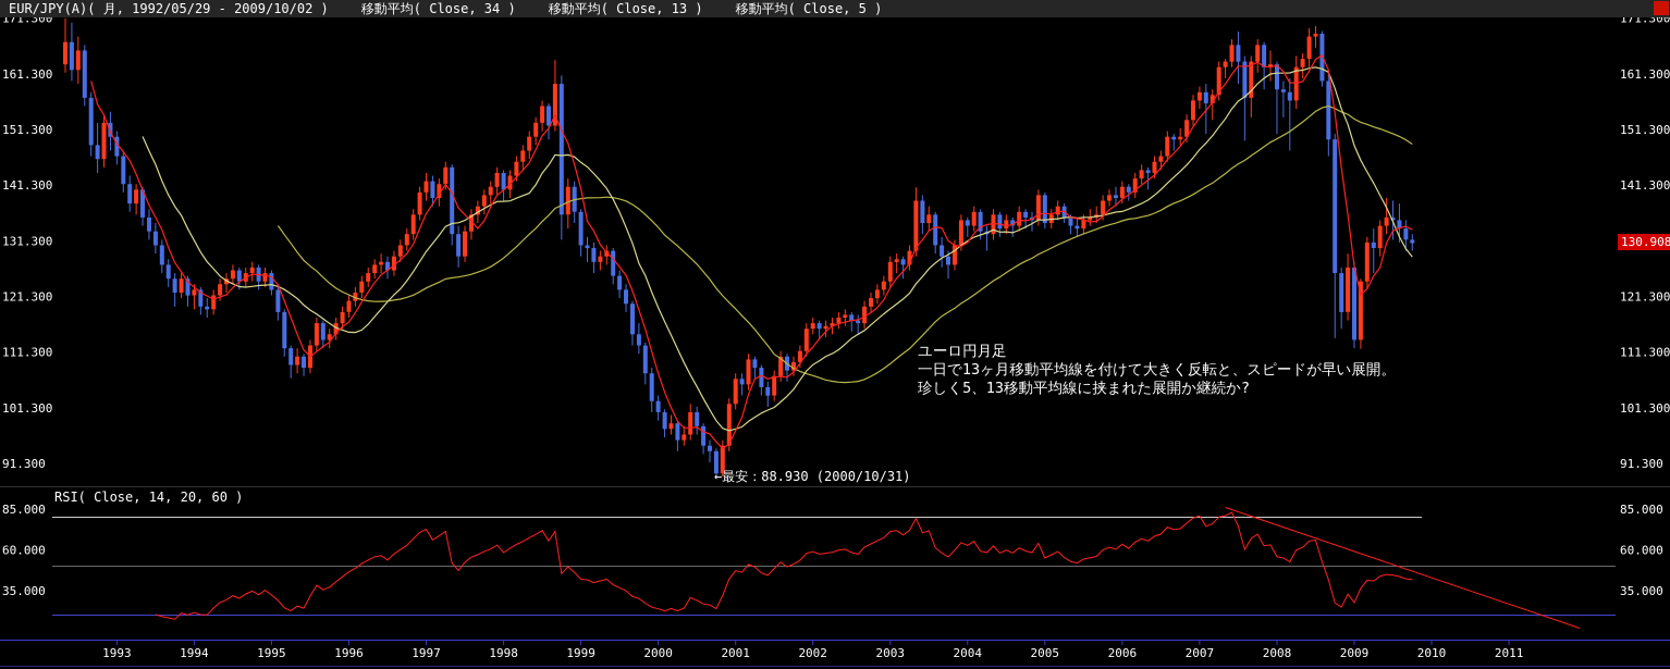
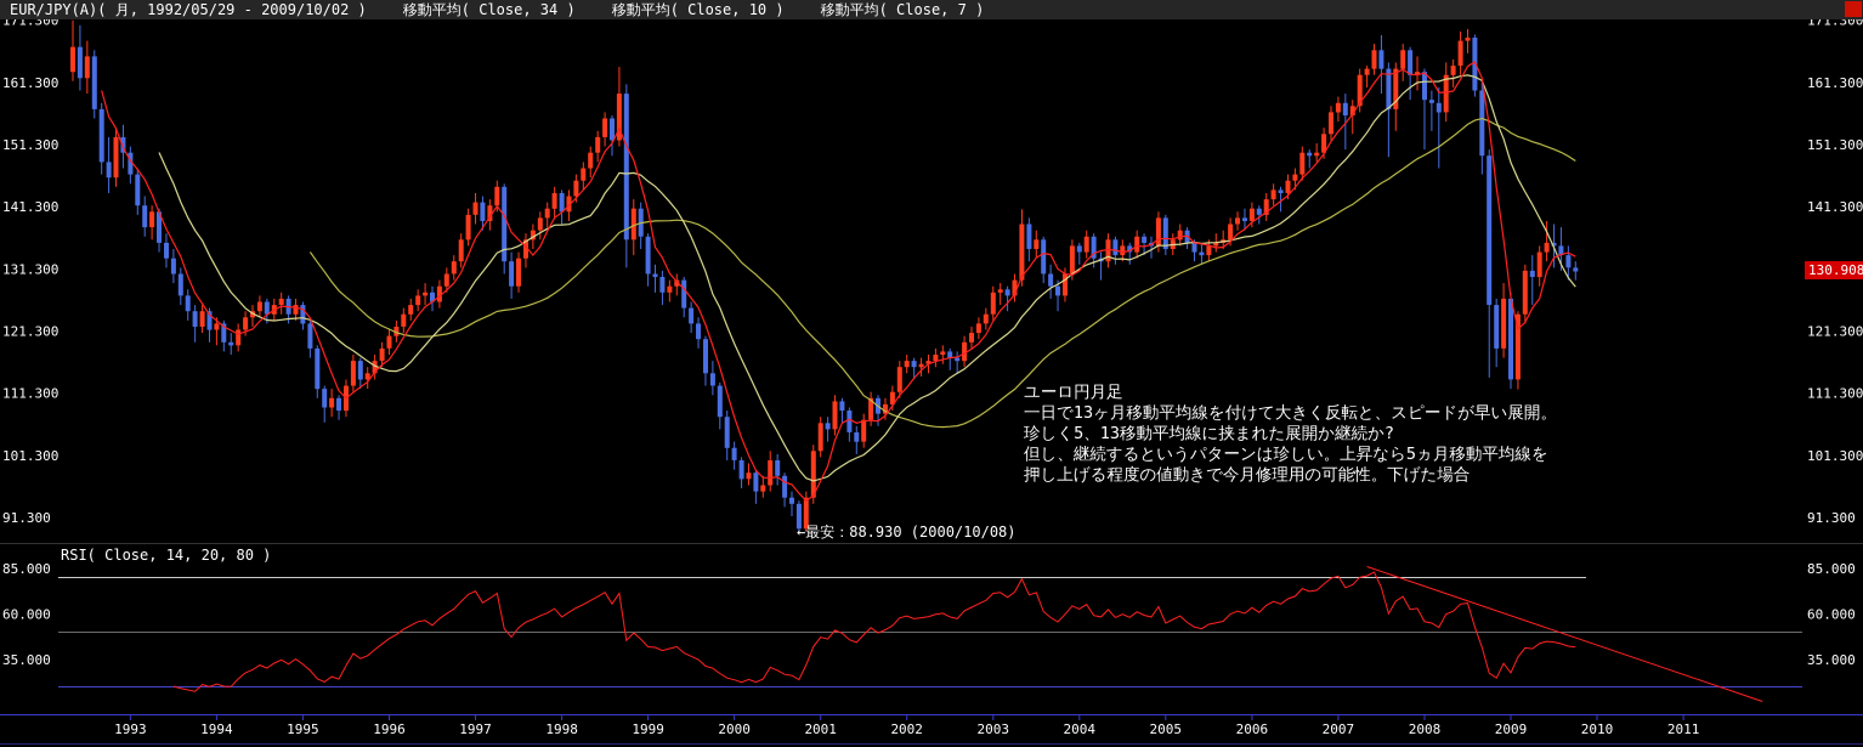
  EUR/JPY(A)( 月, 1992/05/29 - 2009/10/02 )
  移動平均( Close, 34 )
- 移動平均( Close, 13 )
+ 移動平均( Close, 10 )
- 移動平均( Close, 5 )
+ 移動平均( Close, 7 )
  171.300
  171.300
  161.300
  161.300
  151.300
  151.300
  141.300
  141.300
  131.300
  121.300
  121.300
  111.300
  111.300
  101.300
  101.300
  91.300
  91.300
  85.000
  85.000
  60.000
  60.000
  35.000
  35.000
  1993
  1994
  1995
  1996
  1997
  1998
  1999
  2000
  2001
  2002
  2003
  2004
  2005
  2006
  2007
  2008
  2009
  2010
  2011
  130.908
- ←最安：88.930 (2000/10/31)
+ ←最安：88.930 (2000/10/08)
- RSI( Close, 14, 20, 60 )
+ RSI( Close, 14, 20, 80 )
  ユーロ円月足
  一日で13ヶ月移動平均線を付けて大きく反転と、スピードが早い展開。
  珍しく5、13移動平均線に挟まれた展開か継続か?
+ 但し、継続するというパターンは珍しい。上昇なら5ヵ月移動平均線を
+ 押し上げる程度の値動きで今月修理用の可能性。下げた場合
